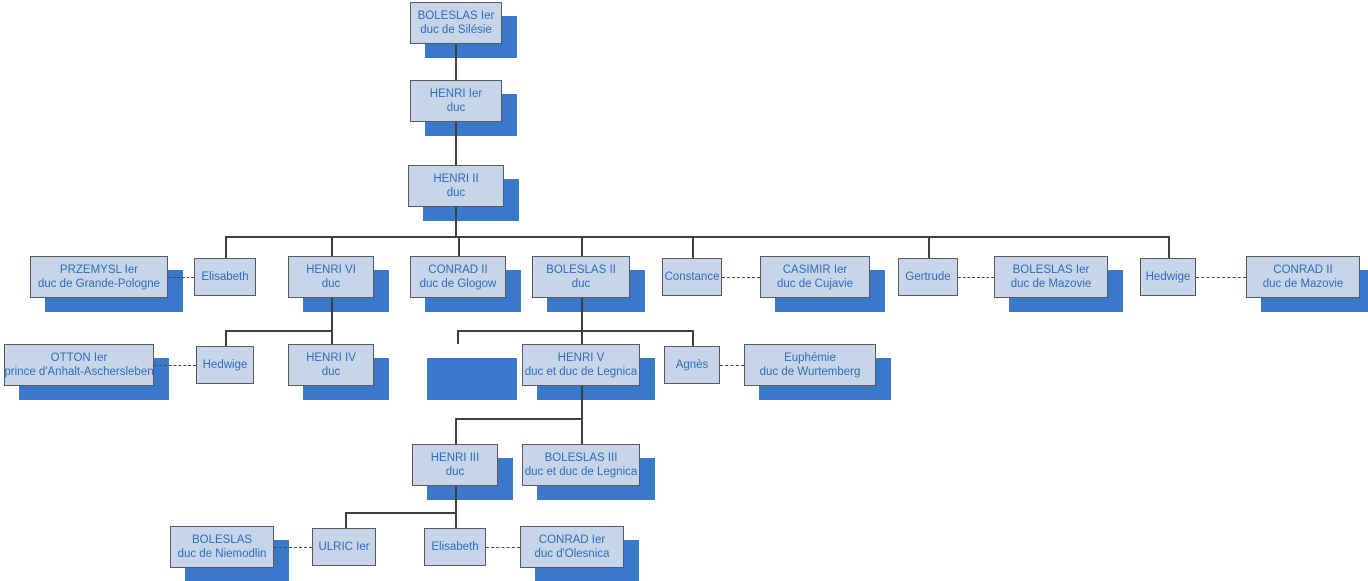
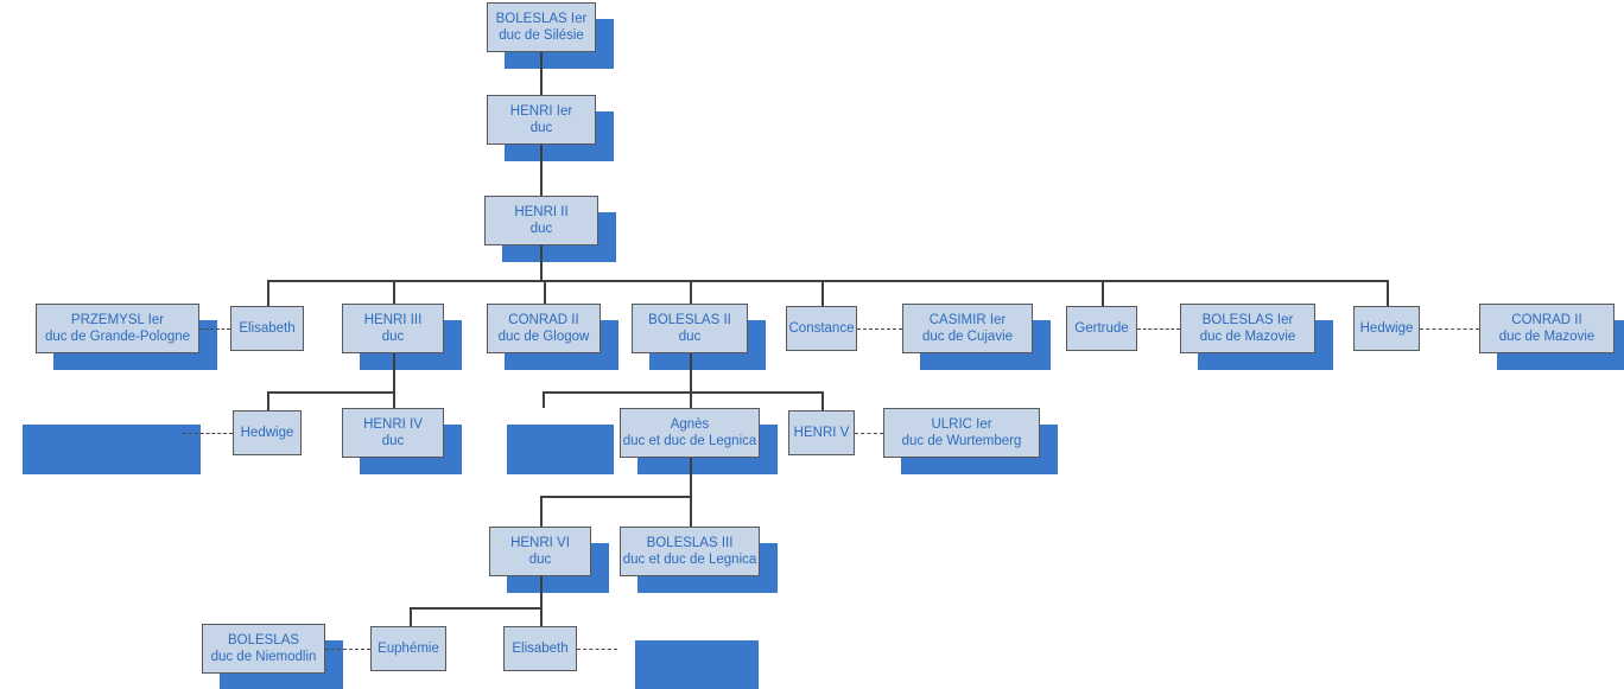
  BOLESLAS Ier
  duc de Silésie
  HENRI Ier
  duc
  HENRI II
  duc
  PRZEMYSL Ier
  duc de Grande-Pologne
  Elisabeth
- HENRI VI
+ HENRI III
  duc
  CONRAD II
  duc de Glogow
  BOLESLAS II
  duc
  Constance
  CASIMIR Ier
  duc de Cujavie
  Gertrude
  BOLESLAS Ier
  duc de Mazovie
  Hedwige
  CONRAD II
  duc de Mazovie
- OTTON Ier
- prince d'Anhalt-Aschersleben
  Hedwige
  HENRI IV
  duc
- HENRI V
+ Agnès
  duc et duc de Legnica
- Agnès
+ HENRI V
- Euphémie
+ ULRIC Ier
  duc de Wurtemberg
- HENRI III
+ HENRI VI
  duc
  BOLESLAS III
  duc et duc de Legnica
  BOLESLAS
  duc de Niemodlin
- ULRIC Ier
+ Euphémie
  Elisabeth
- CONRAD Ier
- duc d'Olesnica
